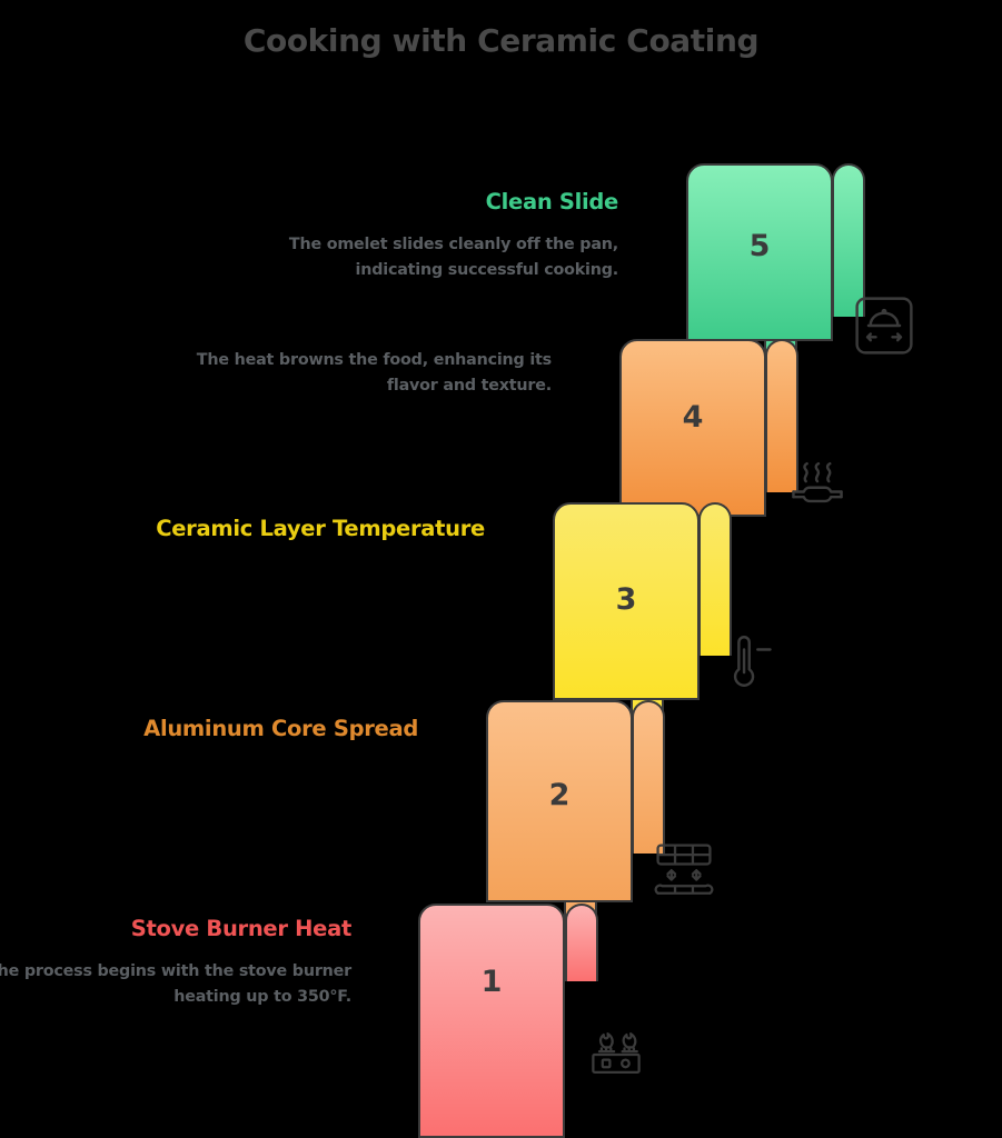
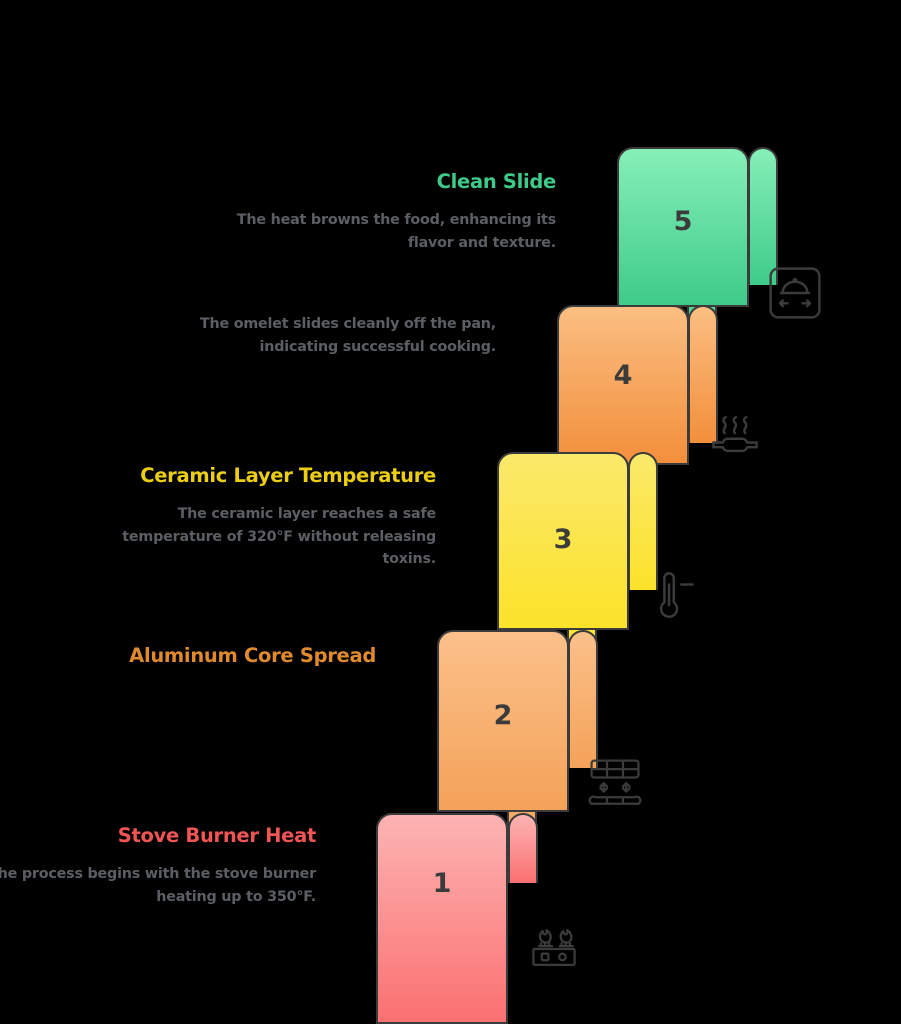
- Cooking with Ceramic Coating
  Clean Slide
- The omelet slides cleanly off the pan, indicating successful cooking.
+ The heat browns the food, enhancing its flavor and texture.
  5
- The heat browns the food, enhancing its flavor and texture.
+ The omelet slides cleanly off the pan, indicating successful cooking.
  4
  Ceramic Layer Temperature
+ The ceramic layer reaches a safe temperature of 320°F without releasing toxins.
  3
  Aluminum Core Spread
  2
  Stove Burner Heat
  he process begins with the stove burner heating up to 350°F.
  1
